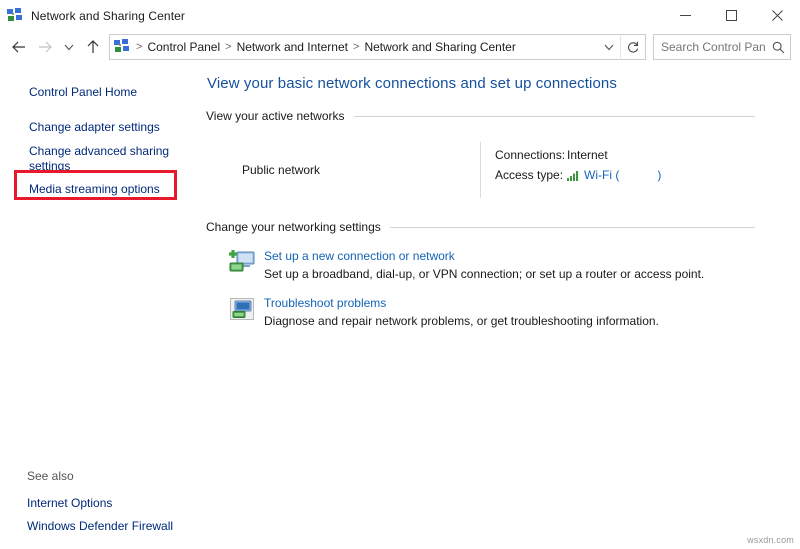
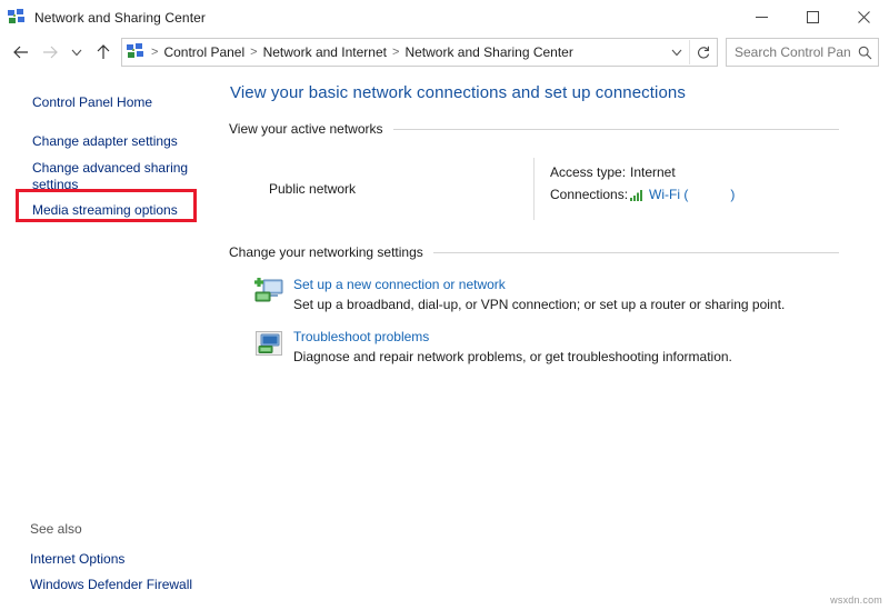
  Network and Sharing Center
  >
  Control Panel
  >
  Network and Internet
  >
  Network and Sharing Center
  Search Control Pan
  Control Panel Home
  Change adapter settings
  Change advanced sharing settings
  Media streaming options
  See also
  Internet Options
  Windows Defender Firewall
  View your basic network connections and set up connections
  View your active networks
  Public network
- Connections:
+ Access type:
  Internet
- Access type:
+ Connections:
  Wi-Fi (
  )
  Change your networking settings
  Set up a new connection or network
- Set up a broadband, dial-up, or VPN connection; or set up a router or access point.
+ Set up a broadband, dial-up, or VPN connection; or set up a router or sharing point.
  Troubleshoot problems
  Diagnose and repair network problems, or get troubleshooting information.
  wsxdn.com
